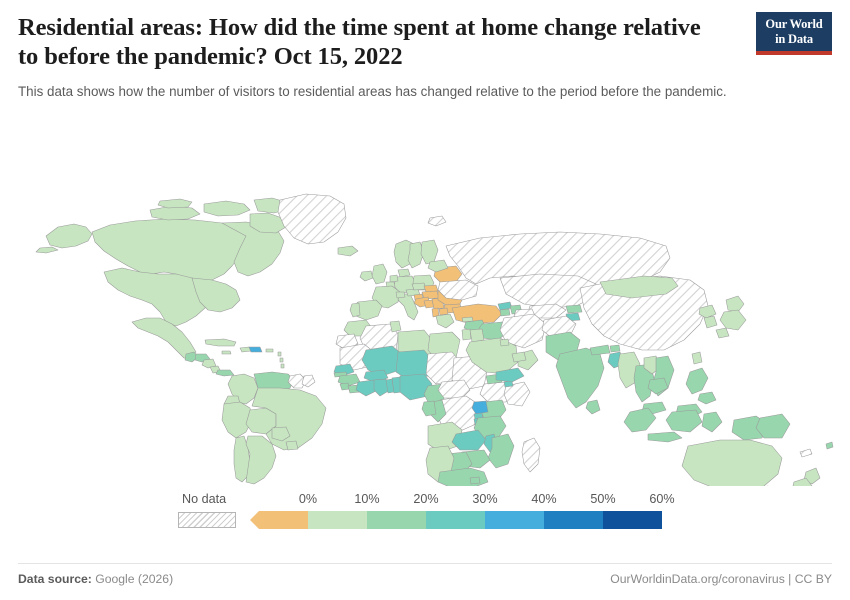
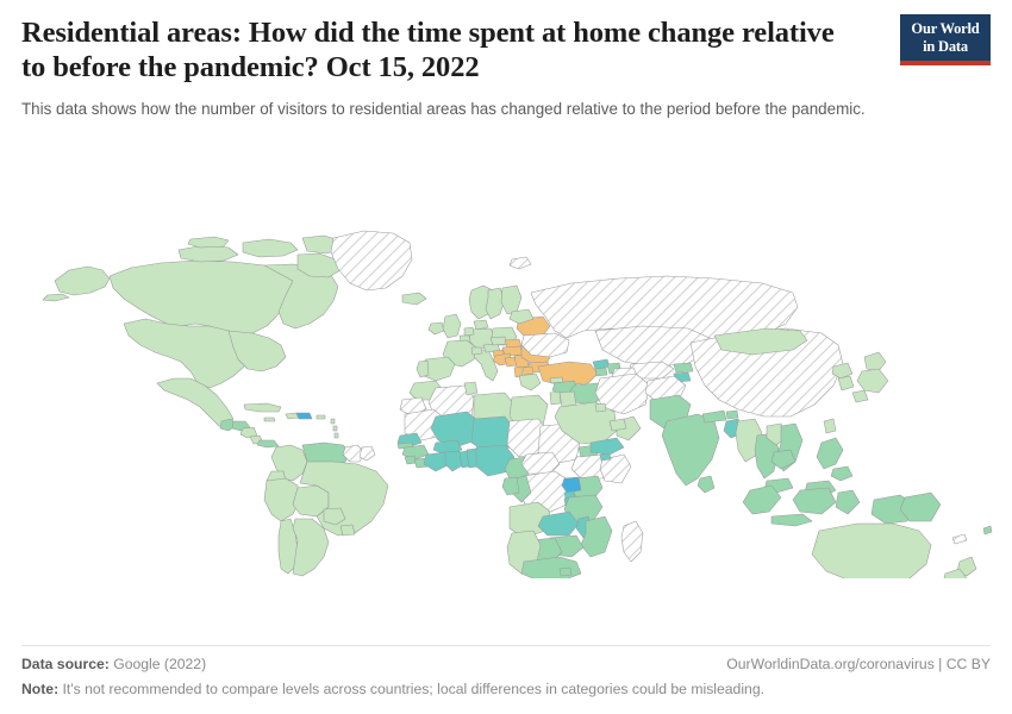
  Residential areas: How did the time spent at home change relative to before the pandemic? Oct 15, 2022
  This data shows how the number of visitors to residential areas has changed relative to the period before the pandemic.
  Our World
  in Data
- No data
- 0%
- 10%
- 20%
- 30%
- 40%
- 50%
- 60%
- Data source: Google (2026)
+ Data source: Google (2022)
  OurWorldinData.org/coronavirus | CC BY
+ Note: It's not recommended to compare levels across countries; local differences in categories could be misleading.
